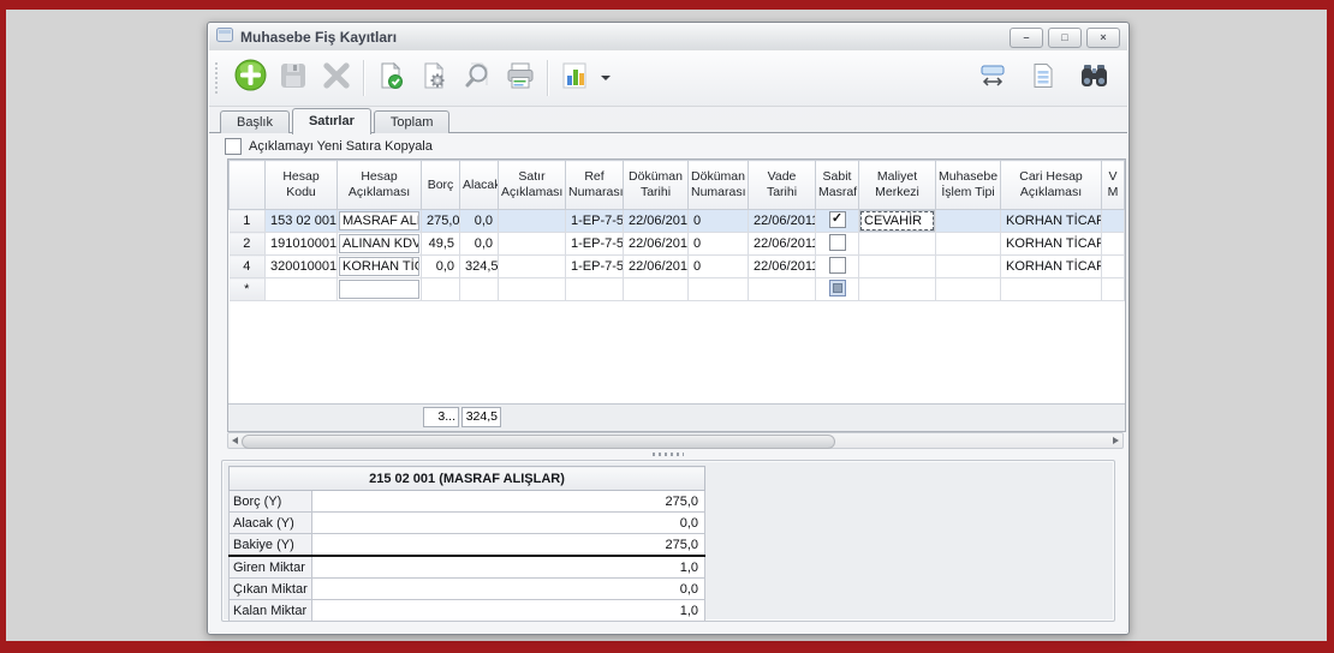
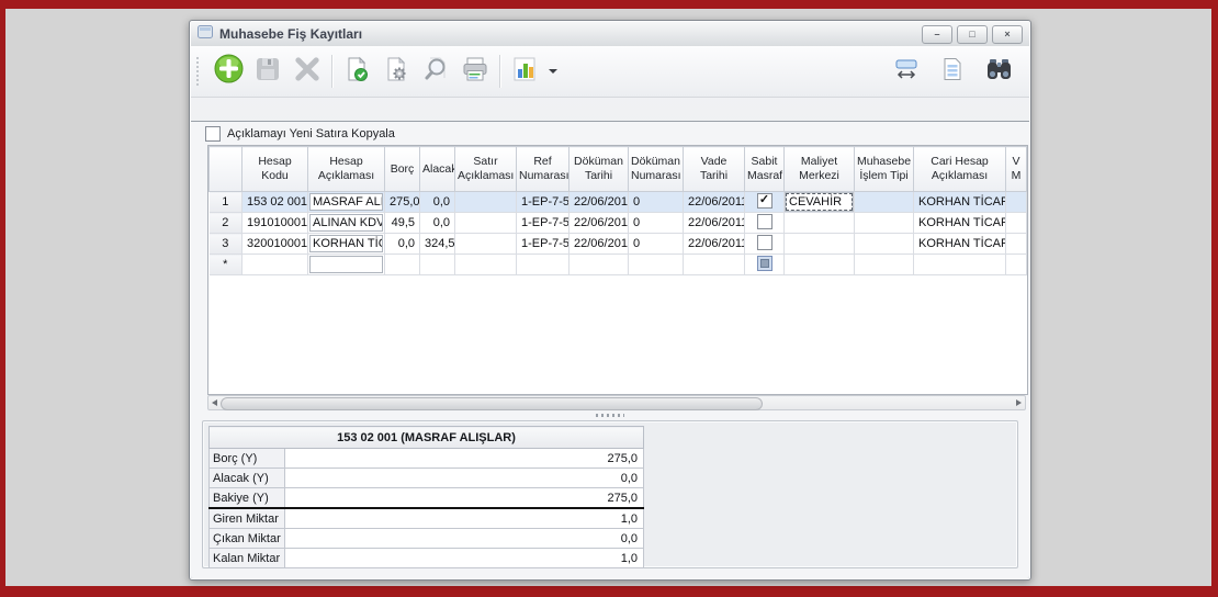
  Muhasebe Fiş Kayıtları
  –
  □
  ×
- Başlık
- Satırlar
- Toplam
  Açıklamayı Yeni Satıra Kopyala
  	Hesap Kodu	Hesap Açıklaması	Borç	Alacak	Satır Açıklaması	Ref Numarası	Döküman Tarihi	Döküman Numarası	Vade Tarihi	Sabit Masraf	Maliyet Merkezi	Muhasebe İşlem Tipi	Cari Hesap Açıklaması	V M
  1	153 02 001	MASRAF ALI	275,0	0,0		1-EP-7-5	22/06/201	0	22/06/201		CEVAHİR		KORHAN TİCAR
  2	191010001	ALINAN KDV	49,5	0,0		1-EP-7-5	22/06/201	0	22/06/2011				KORHAN TİCAR
- 4	320010001	KORHAN TİC	0,0	324,5		1-EP-7-5	22/06/201	0	22/06/2011				KORHAN TİCAR
+ 3	320010001	KORHAN TİC	0,0	324,5		1-EP-7-5	22/06/201	0	22/06/2011				KORHAN TİCAR
  *
- 3...
- 324,5
- 215 02 001 (MASRAF ALIŞLAR)
+ 153 02 001 (MASRAF ALIŞLAR)
  Borç (Y)	275,0
  Alacak (Y)	0,0
  Bakiye (Y)	275,0
  Giren Miktar	1,0
  Çıkan Miktar	0,0
  Kalan Miktar	1,0
